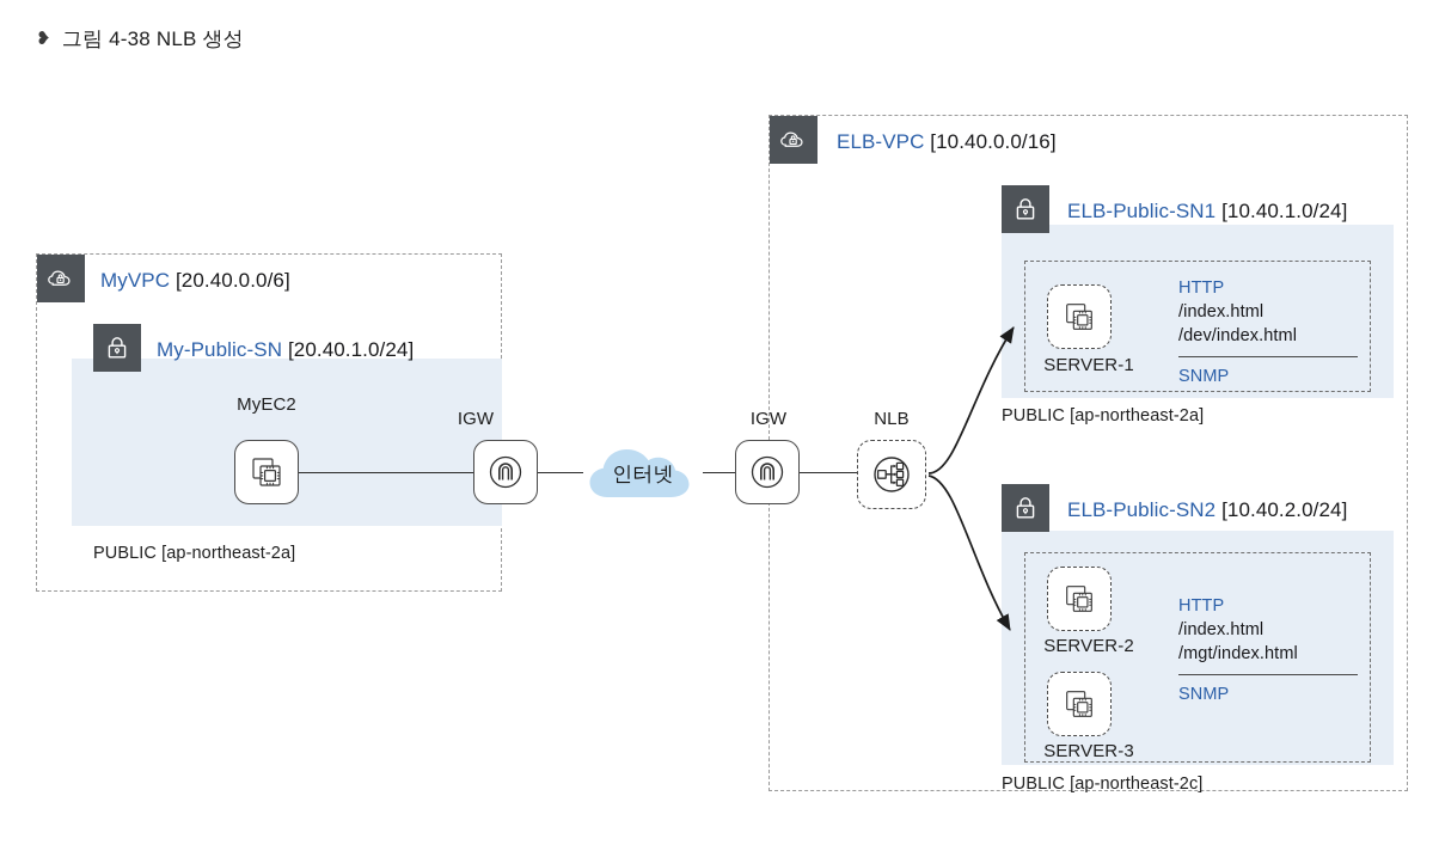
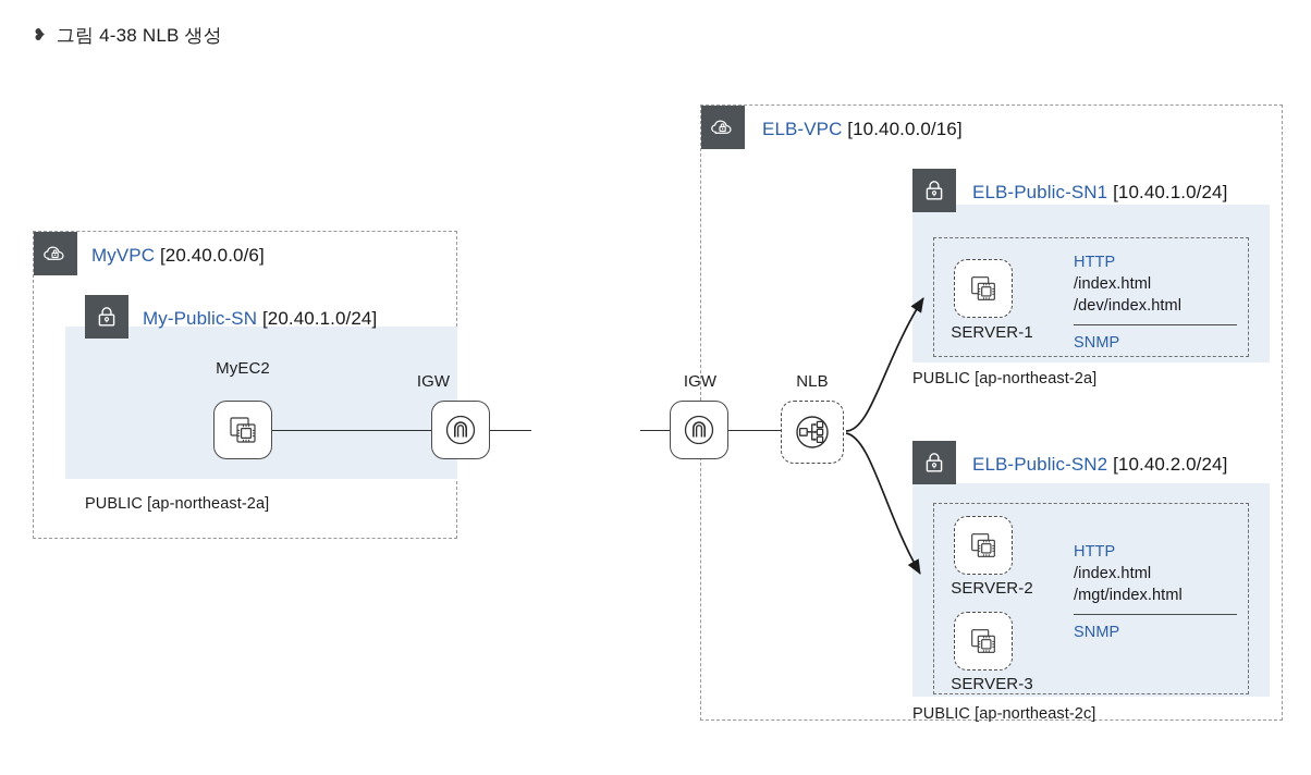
  ❥
  그림 4-38 NLB 생성
  MyVPC [20.40.0.0/6]
  My-Public-SN [20.40.1.0/24]
  MyEC2
  PUBLIC [ap-northeast-2a]
  ELB-VPC [10.40.0.0/16]
  ELB-Public-SN1 [10.40.1.0/24]
  SERVER-1
  HTTP
  /index.html
  /dev/index.html
  SNMP
  PUBLIC [ap-northeast-2a]
  ELB-Public-SN2 [10.40.2.0/24]
  SERVER-2
  SERVER-3
  HTTP
  /index.html
  /mgt/index.html
  SNMP
  PUBLIC [ap-northeast-2c]
  IGW
  IGW
  NLB
- 인터넷
